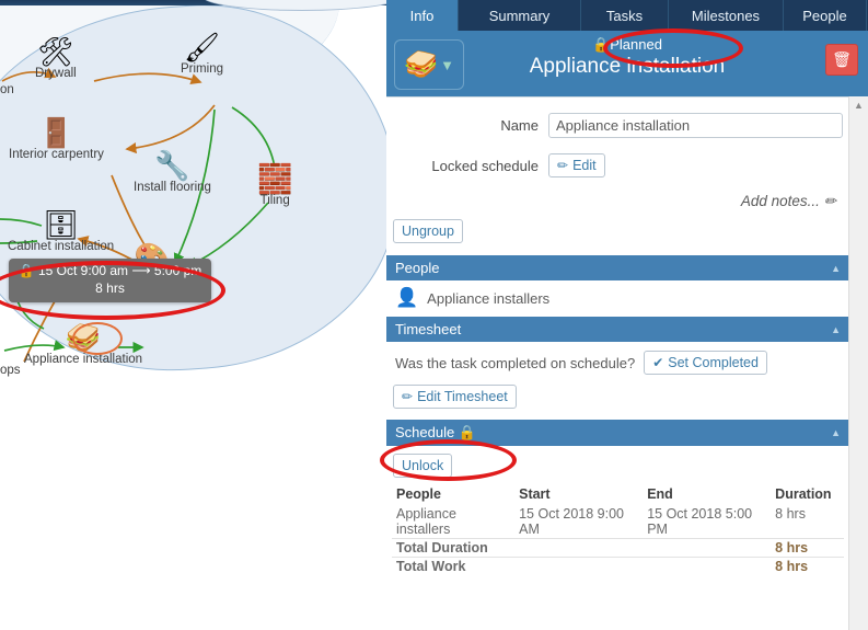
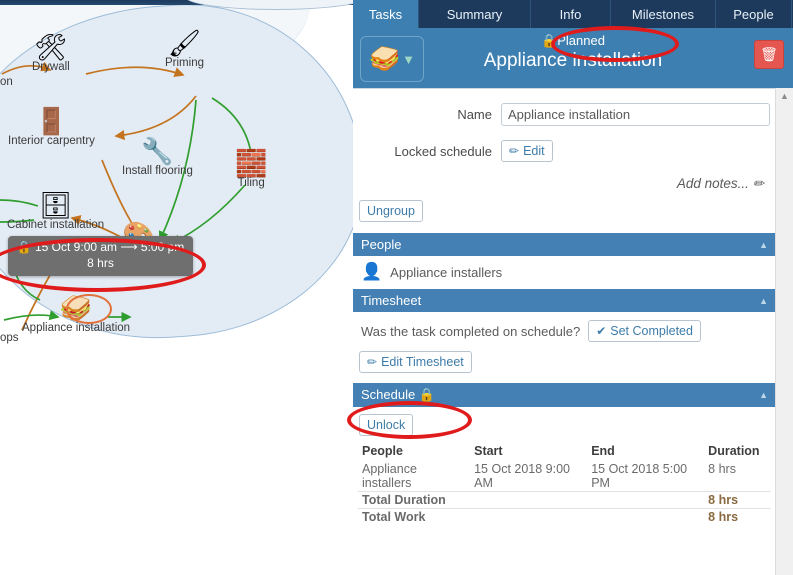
  🛠
  Drywall
  🖌
  Priming
  🚪
  Interior carpentry
  🔧
  Install flooring
  🧱
  Tiling
  🗄
  Cabinet installation
  🎨
  🥪
  Appliance installation
  on
  ops
  🔒 15 Oct 9:00 am ⟶ 5:00 pm
  8 hrs
- Info
+ Tasks
  Summary
- Tasks
+ Info
  Milestones
  People
  🥪
  ▼
  🔒Planned
  Appliance installation
  🗑
  Name
  Appliance installation
  Locked schedule
  ✏
  Edit
  Add notes... ✏
  Ungroup
  People
  ▲
  👤
  Appliance installers
  Timesheet
  ▲
  Was the task completed on schedule?
  ✔
  Set Completed
  ✏
  Edit Timesheet
  Schedule 🔒
  ▲
  Unlock
  People	Start	End	Duration
  Appliance installers	15 Oct 2018 9:00 AM	15 Oct 2018 5:00 PM	8 hrs
  Total Duration	8 hrs
  Total Work	8 hrs
  ▲
